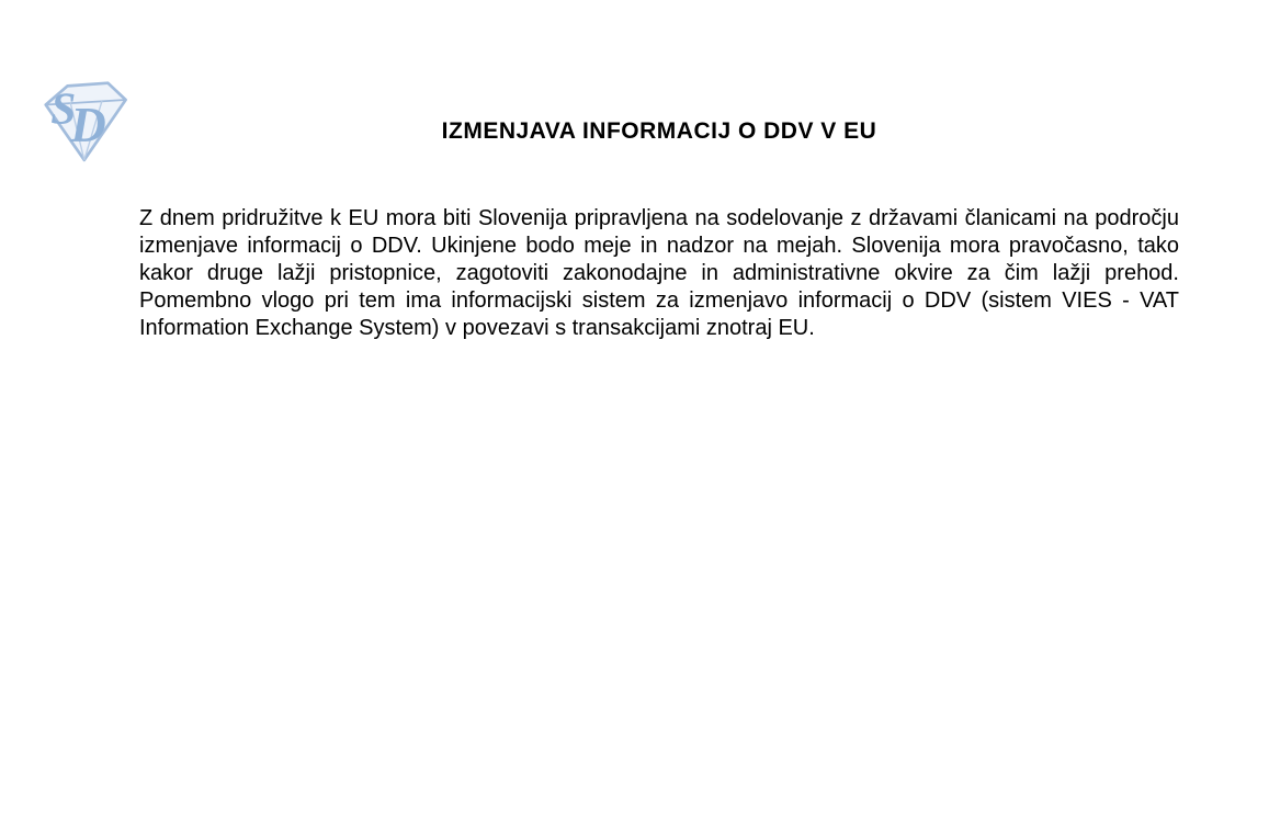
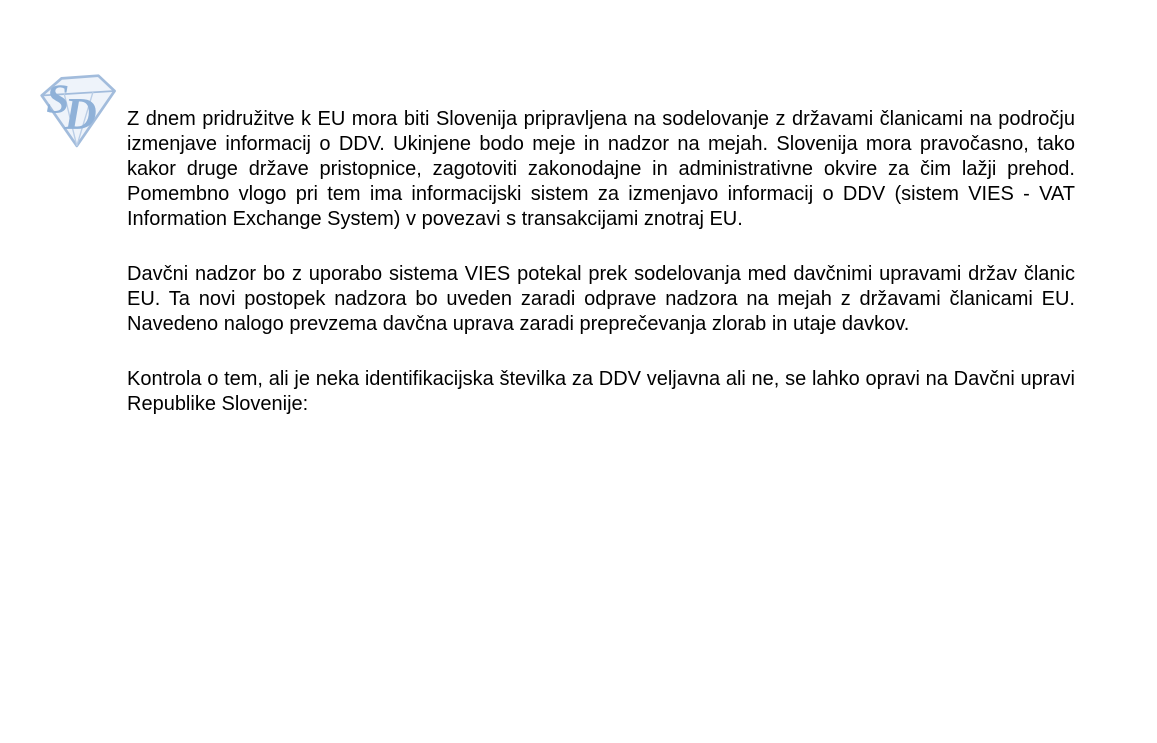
  S
  D
- IZMENJAVA INFORMACIJ O DDV V EU
- Z dnem pridružitve k EU mora biti Slovenija pripravljena na sodelovanje z državami članicami na področju izmenjave informacij o DDV. Ukinjene bodo meje in nadzor na mejah. Slovenija mora pravočasno, tako kakor druge lažji pristopnice, zagotoviti zakonodajne in administrativne okvire za čim lažji prehod. Pomembno vlogo pri tem ima informacijski sistem za izmenjavo informacij o DDV (sistem VIES - VAT Information Exchange System) v povezavi s transakcijami znotraj EU.
+ Z dnem pridružitve k EU mora biti Slovenija pripravljena na sodelovanje z državami članicami na področju izmenjave informacij o DDV. Ukinjene bodo meje in nadzor na mejah. Slovenija mora pravočasno, tako kakor druge države pristopnice, zagotoviti zakonodajne in administrativne okvire za čim lažji prehod. Pomembno vlogo pri tem ima informacijski sistem za izmenjavo informacij o DDV (sistem VIES - VAT Information Exchange System) v povezavi s transakcijami znotraj EU.
+ Davčni nadzor bo z uporabo sistema VIES potekal prek sodelovanja med davčnimi upravami držav članic EU. Ta novi postopek nadzora bo uveden zaradi odprave nadzora na mejah z državami članicami EU. Navedeno nalogo prevzema davčna uprava zaradi preprečevanja zlorab in utaje davkov.
+ Kontrola o tem, ali je neka identifikacijska številka za DDV veljavna ali ne, se lahko opravi na Davčni upravi Republike Slovenije:
